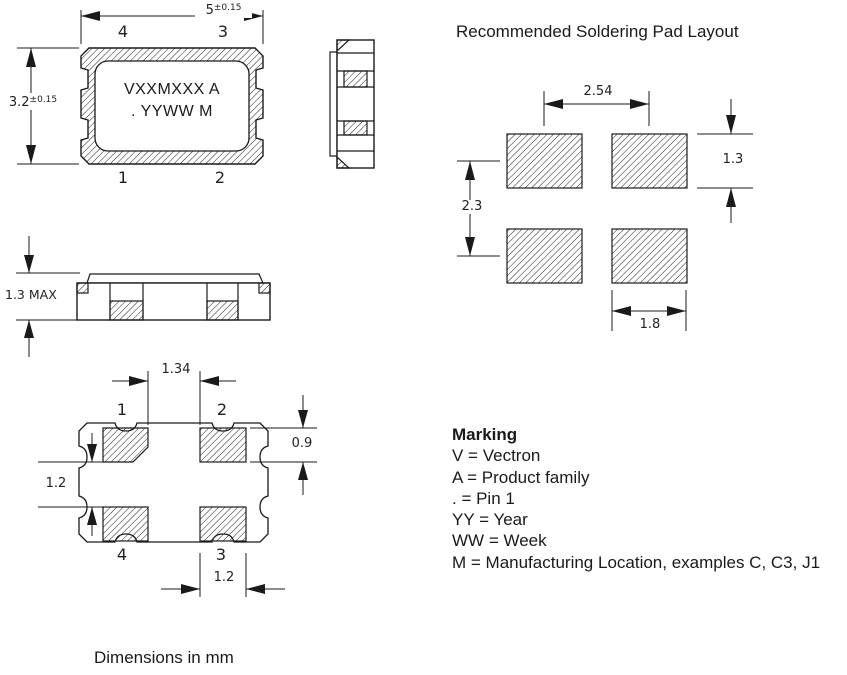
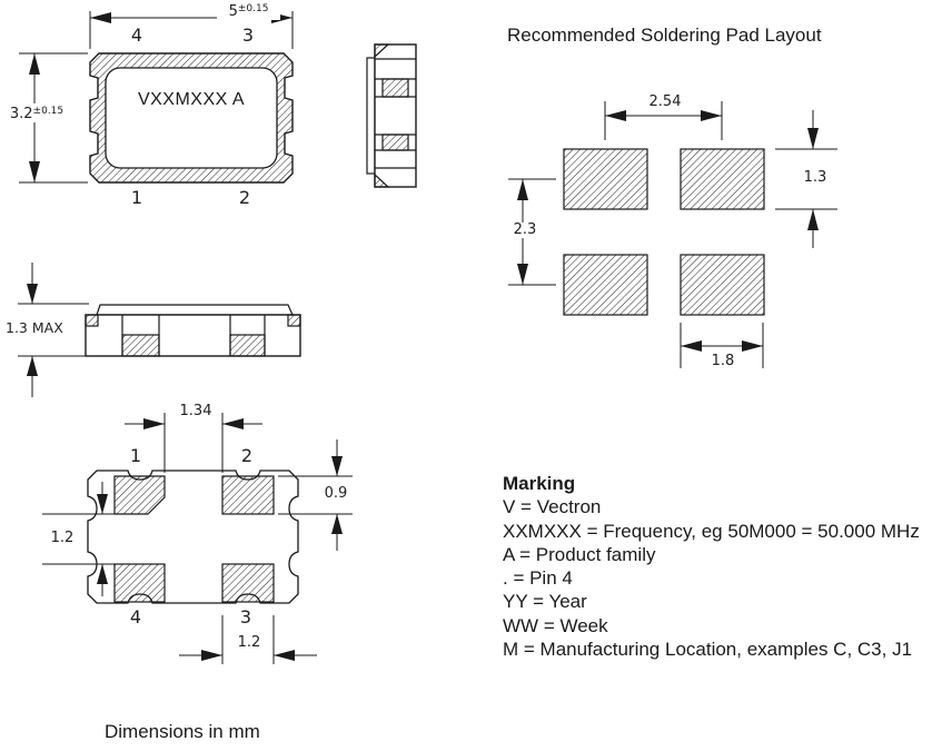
  5±0.15
  3.2±0.15
  4
  3
  1
  2
  VXXMXXX A
- . YYWW M
  1.3 MAX
  1.34
  0.9
  1.2
  1.2
  1
  2
  4
  3
  Recommended Soldering Pad Layout
  2.54
  2.3
  1.3
  1.8
  Marking
  V = Vectron
+ XXMXXX = Frequency, eg 50M000 = 50.000 MHz
  A = Product family
- . = Pin 1
+ . = Pin 4
  YY = Year
  WW = Week
  M = Manufacturing Location, examples C, C3, J1
  Dimensions in mm
